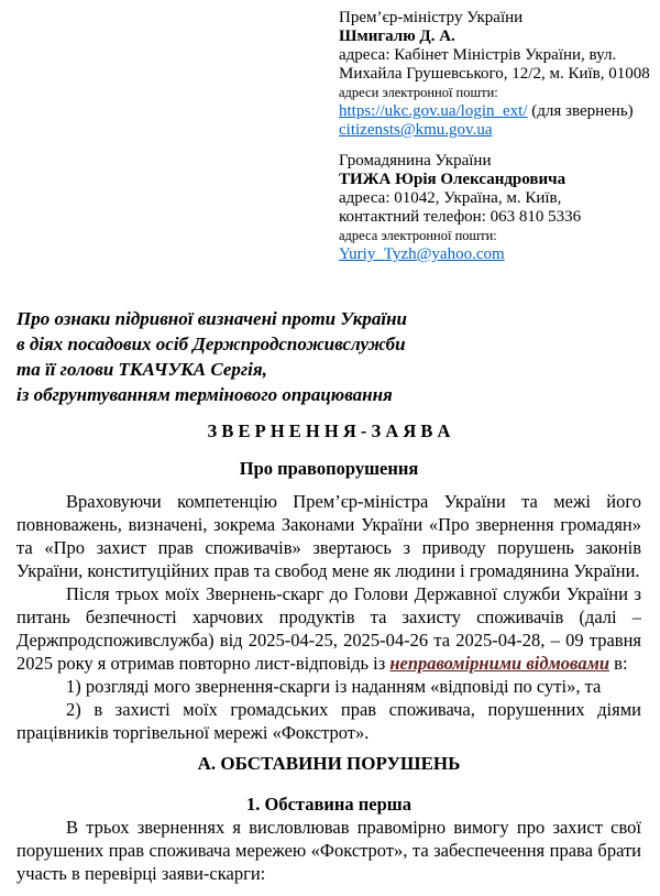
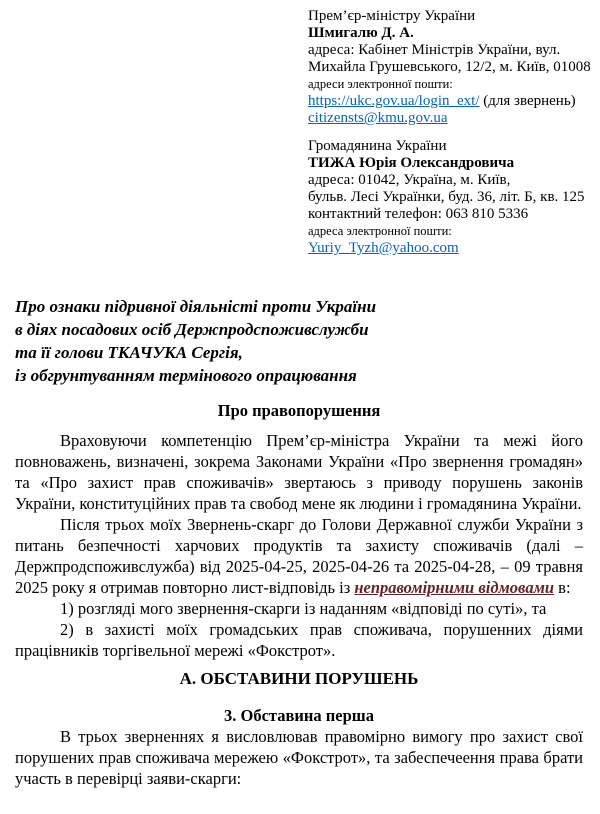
  Прем’єр-міністру України
  Шмигалю Д. А.
  адреса: Кабінет Міністрів України, вул.
  Михайла Грушевського, 12/2, м. Київ, 01008
  адреси электронної пошти:
  https://ukc.gov.ua/login_ext/ (для звернень)
  citizensts@kmu.gov.ua
  Громадянина України
  ТИЖА Юрія Олександровича
  адреса: 01042, Україна, м. Київ,
+ бульв. Лесі Українки, буд. 36, літ. Б, кв. 125
  контактний телефон: 063 810 5336
  адреса электронної пошти:
  Yuriy_Tyzh@yahoo.com
- Про ознаки підривної визначені проти України
+ Про ознаки підривної діяльністі проти України
  в діях посадових осіб Держпродспоживслужби
  та її голови ТКАЧУКА Сергія,
  із обгрунтуванням термінового опрацювання
- З В Е Р Н Е Н Н Я - З А Я В А
  Про правопорушення
  Враховуючи компетенцію Прем’єр-міністра України та межі його повноважень, визначені, зокрема Законами України «Про звернення громадян» та «Про захист прав споживачів» звертаюсь з приводу порушень законів України, конституційних прав та свобод мене як людини і громадянина України.
  Після трьох моїх Звернень-скарг до Голови Державної служби України з питань безпечності харчових продуктів та захисту споживачів (далі – Держпродспоживслужба) від 2025-04-25, 2025-04-26 та 2025-04-28, – 09 травня 2025 року я отримав повторно лист-відповідь із неправомірними відмовами в:
  1) розгляді мого звернення-скарги із наданням «відповіді по суті», та
  2) в захисті моїх громадських прав споживача, порушенних діями працівників торгівельної мережі «Фокстрот».
  А. ОБСТАВИНИ ПОРУШЕНЬ
- 1. Обставина перша
+ 3. Обставина перша
  В трьох зверненнях я висловлював правомірно вимогу про захист свої порушених прав споживача мережею «Фокстрот», та забеспечеення права брати участь в перевірці заяви-скарги:
